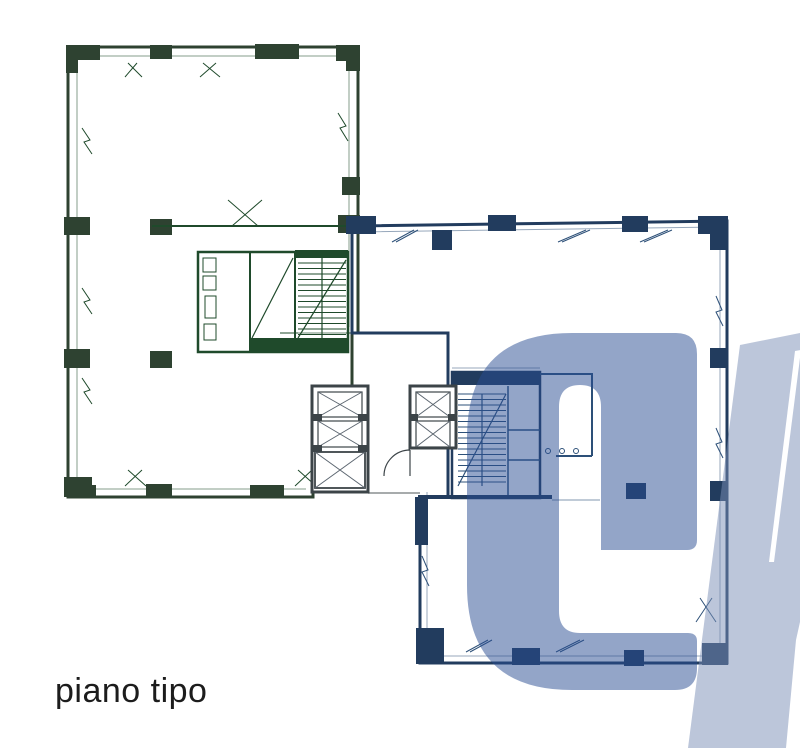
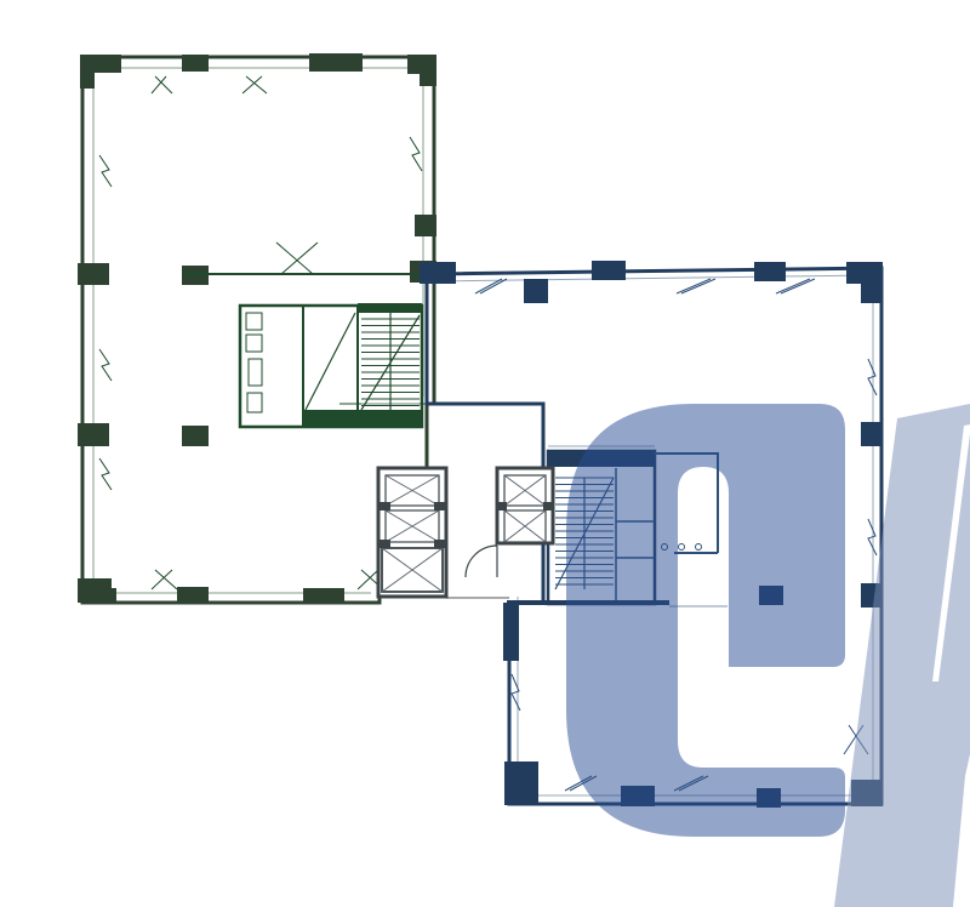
- piano tipo
